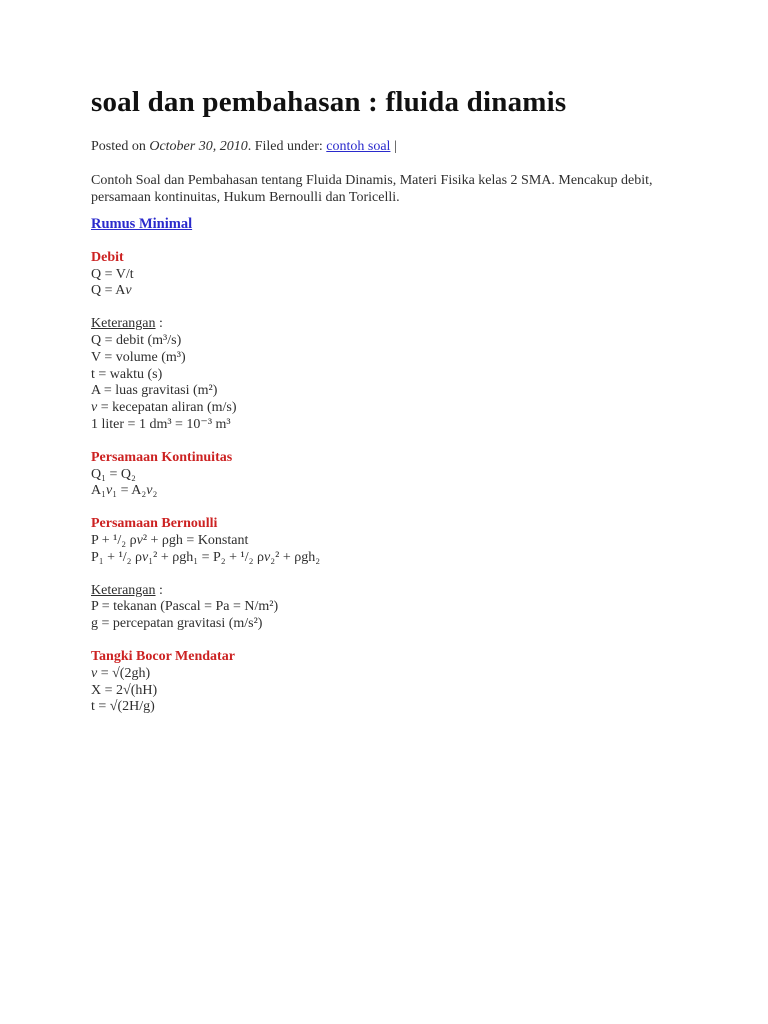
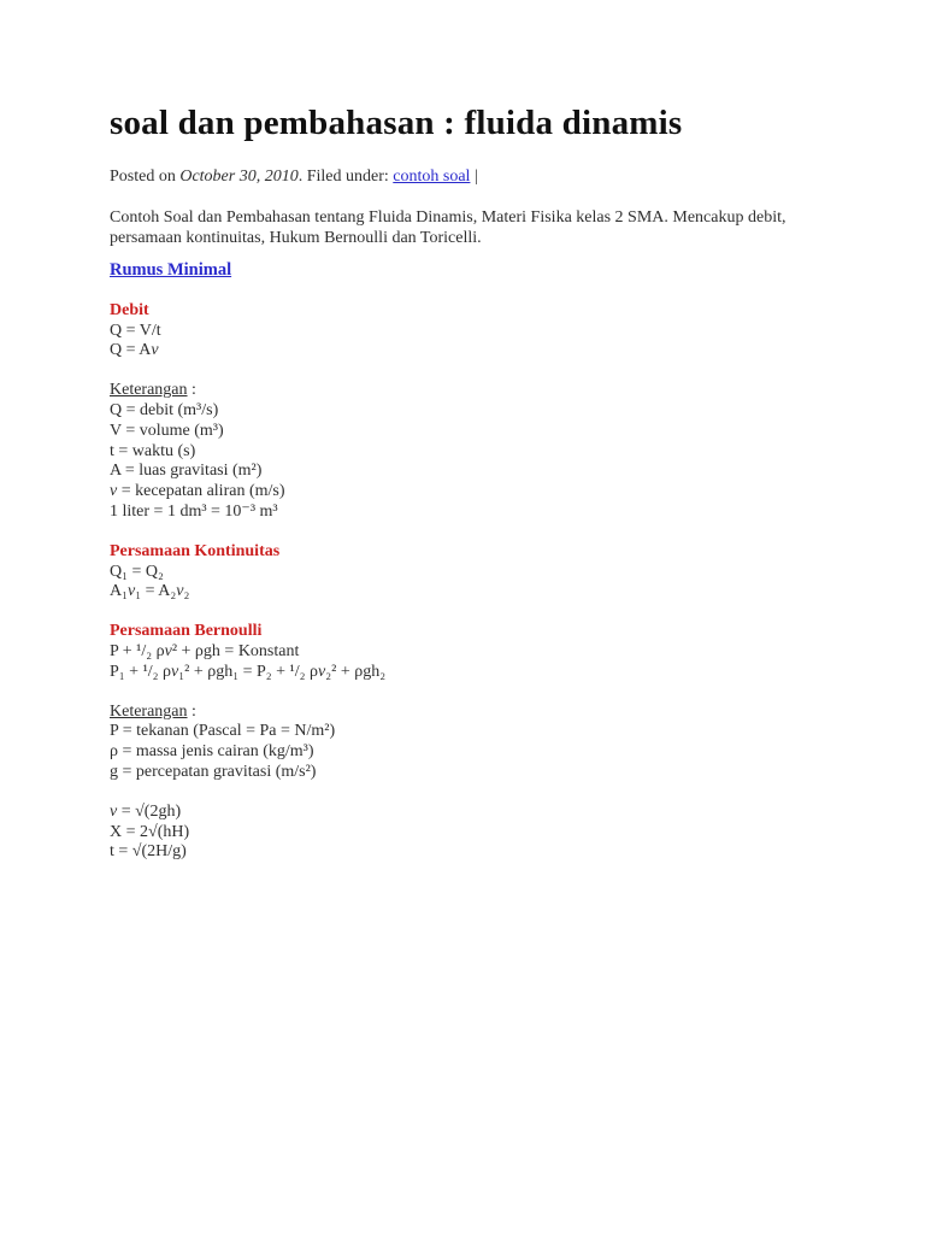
  soal dan pembahasan : fluida dinamis
  Posted on October 30, 2010. Filed under: contoh soal |
  Contoh Soal dan Pembahasan tentang Fluida Dinamis, Materi Fisika kelas 2 SMA. Mencakup debit, persamaan kontinuitas, Hukum Bernoulli dan Toricelli.
  Rumus Minimal
  Debit
  Q = V/t
  Q = Av
  Keterangan :
  Q = debit (m³/s)
  V = volume (m³)
  t = waktu (s)
  A = luas gravitasi (m²)
  v = kecepatan aliran (m/s)
  1 liter = 1 dm³ = 10⁻³ m³
  Persamaan Kontinuitas
  Q₁ = Q₂
  A₁v₁ = A₂v₂
  Persamaan Bernoulli
  P + ¹/₂ ρv² + ρgh = Konstant
  P₁ + ¹/₂ ρv₁² + ρgh₁ = P₂ + ¹/₂ ρv₂² + ρgh₂
  Keterangan :
  P = tekanan (Pascal = Pa = N/m²)
+ ρ = massa jenis cairan (kg/m³)
  g = percepatan gravitasi (m/s²)
- Tangki Bocor Mendatar
  v = √(2gh)
  X = 2√(hH)
  t = √(2H/g)
